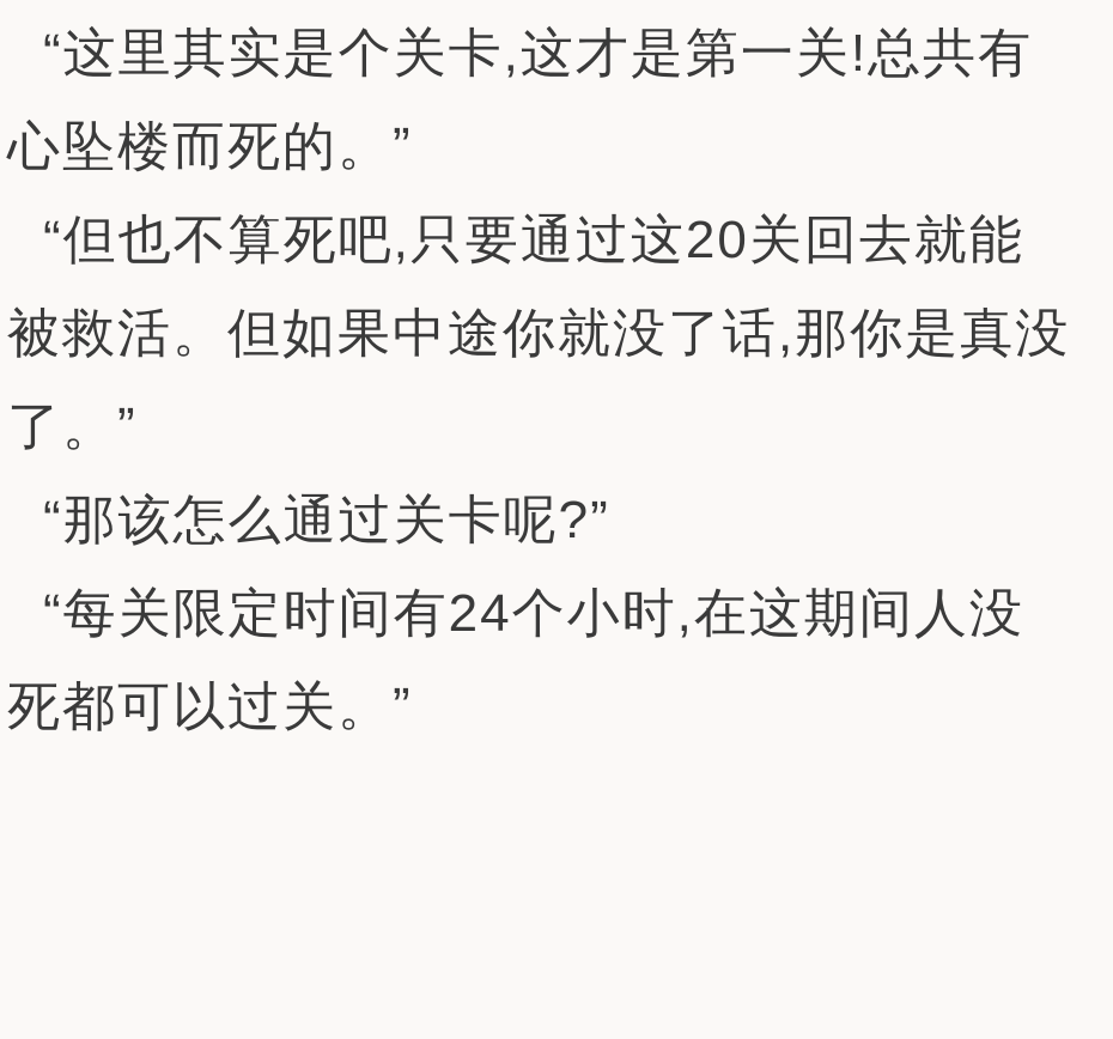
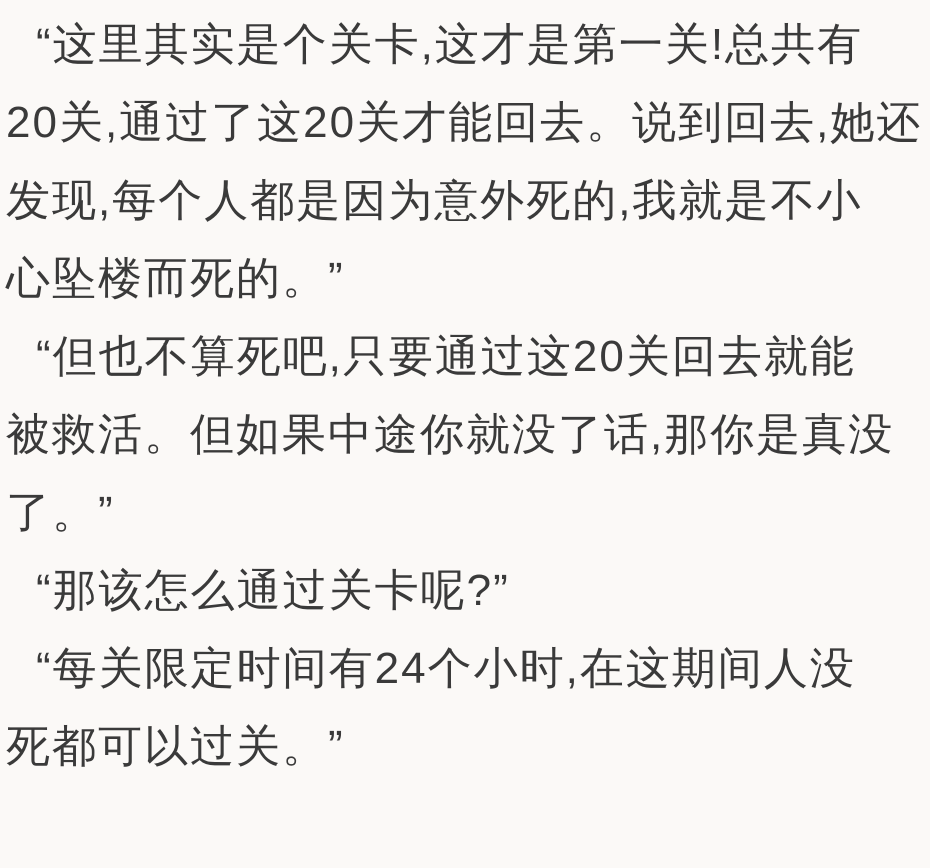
  “这里其实是个关卡,这才是第一关!总共有
+ 20关,通过了这20关才能回去。说到回去,她还
+ 发现,每个人都是因为意外死的,我就是不小
  心坠楼而死的。”
  “但也不算死吧,只要通过这20关回去就能
  被救活。但如果中途你就没了话,那你是真没
  了。”
  “那该怎么通过关卡呢?”
  “每关限定时间有24个小时,在这期间人没
  死都可以过关。”
